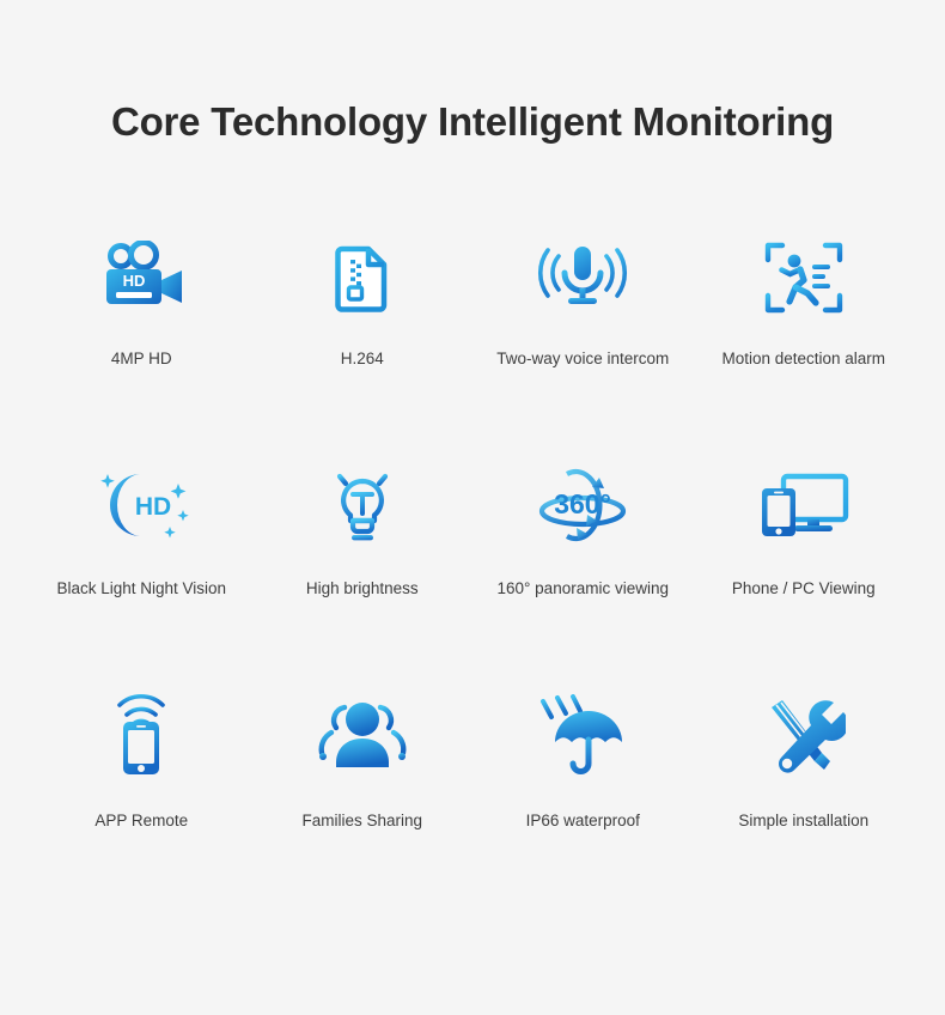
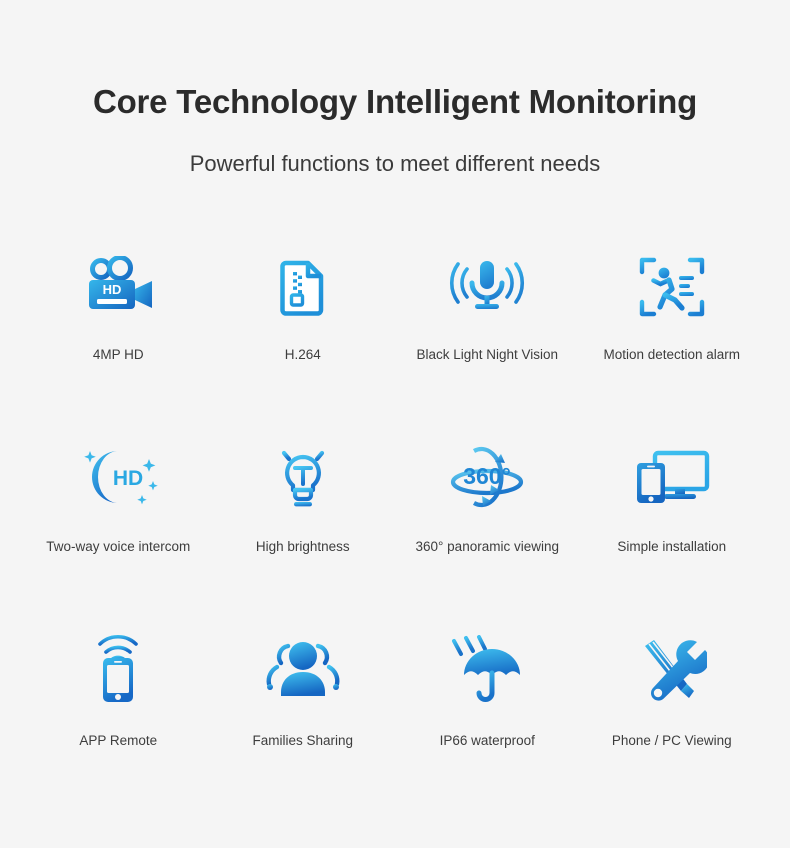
  Core Technology Intelligent Monitoring
+ Powerful functions to meet different needs
  HD
  4MP HD
  H.264
- Two-way voice intercom
+ Black Light Night Vision
  Motion detection alarm
  HD
- Black Light Night Vision
+ Two-way voice intercom
  High brightness
  360°
- 160° panoramic viewing
+ 360° panoramic viewing
- Phone / PC Viewing
+ Simple installation
  APP Remote
  Families Sharing
  IP66 waterproof
- Simple installation
+ Phone / PC Viewing
